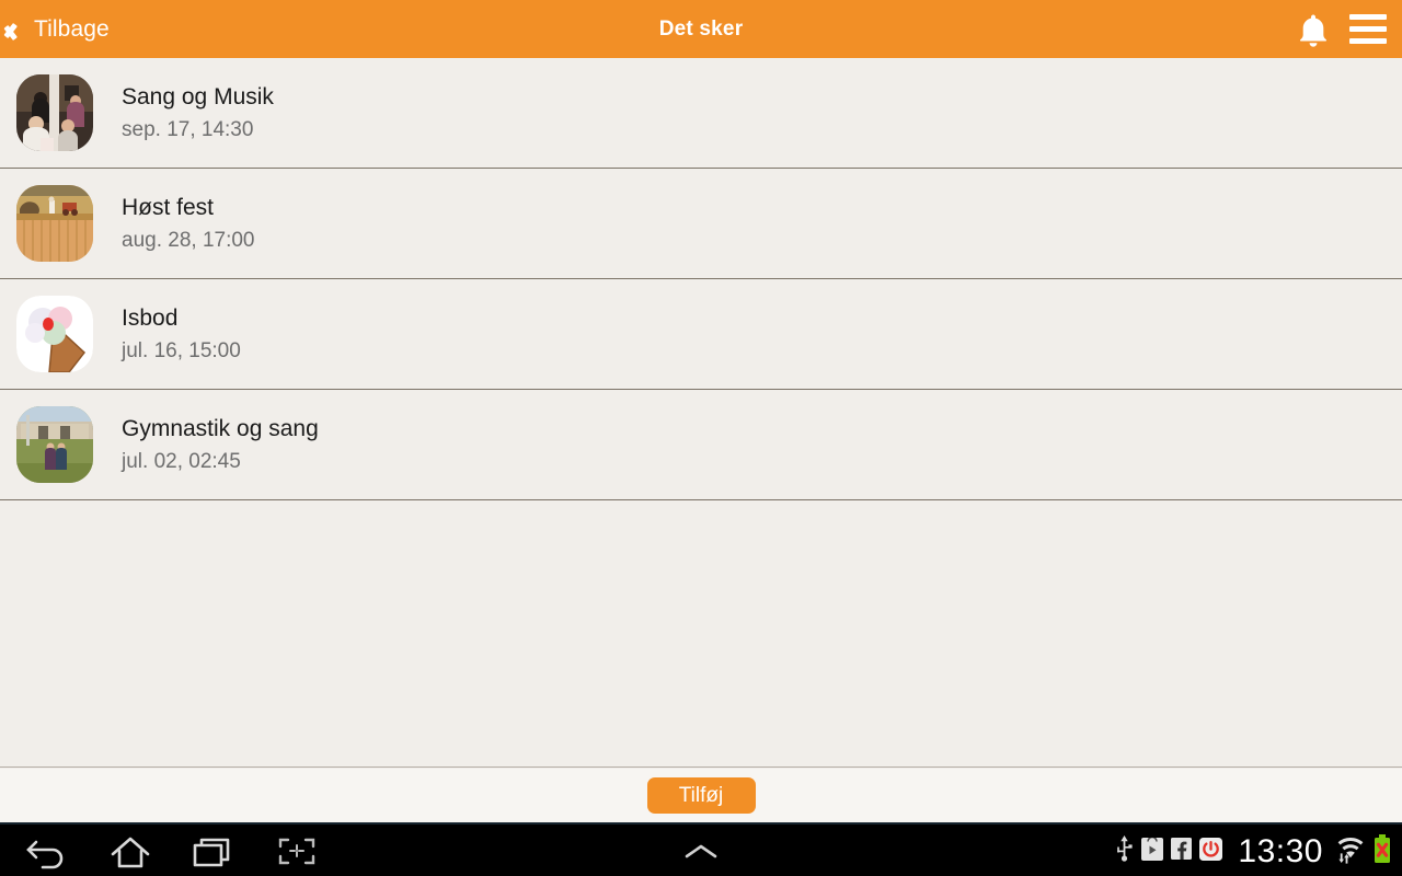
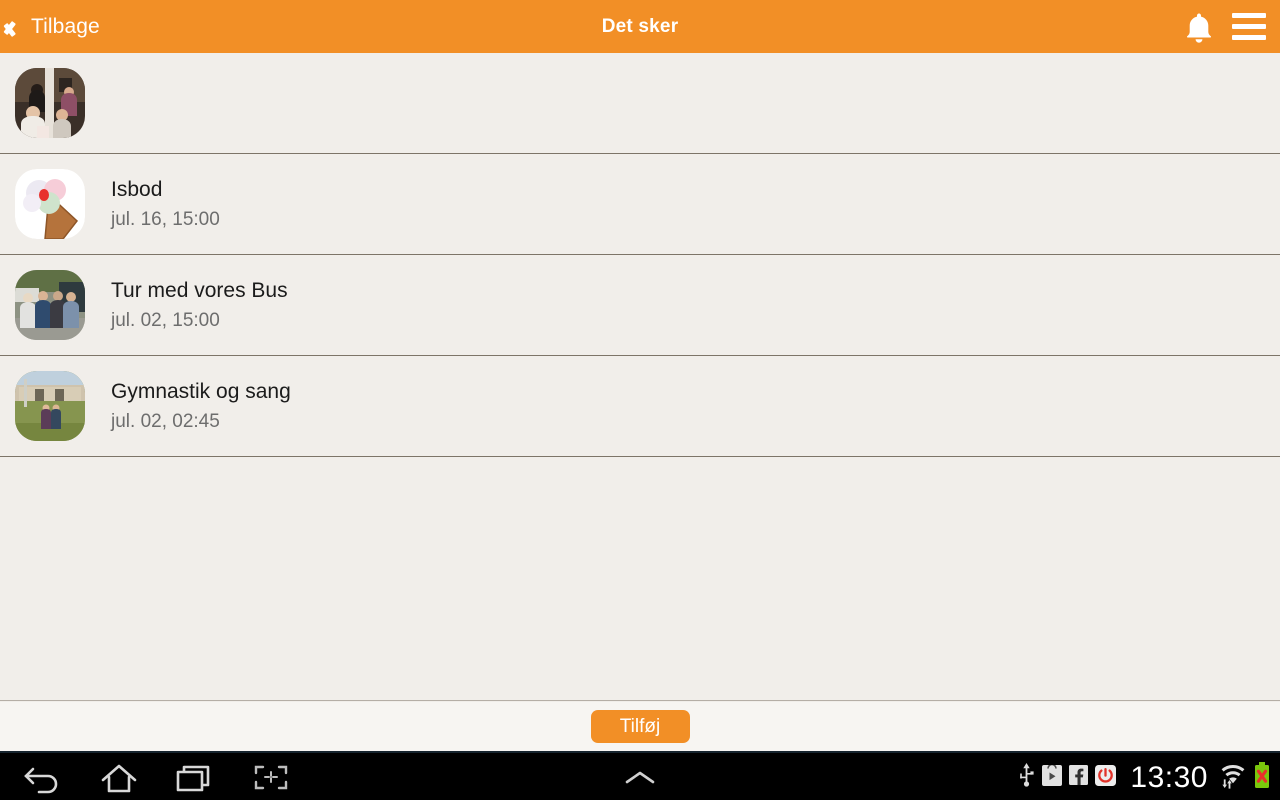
  Tilbage
  Det sker
- Sang og Musik
- sep. 17, 14:30
- Høst fest
- aug. 28, 17:00
  Isbod
  jul. 16, 15:00
+ Tur med vores Bus
+ jul. 02, 15:00
  Gymnastik og sang
  jul. 02, 02:45
  Tilføj
  13:30
